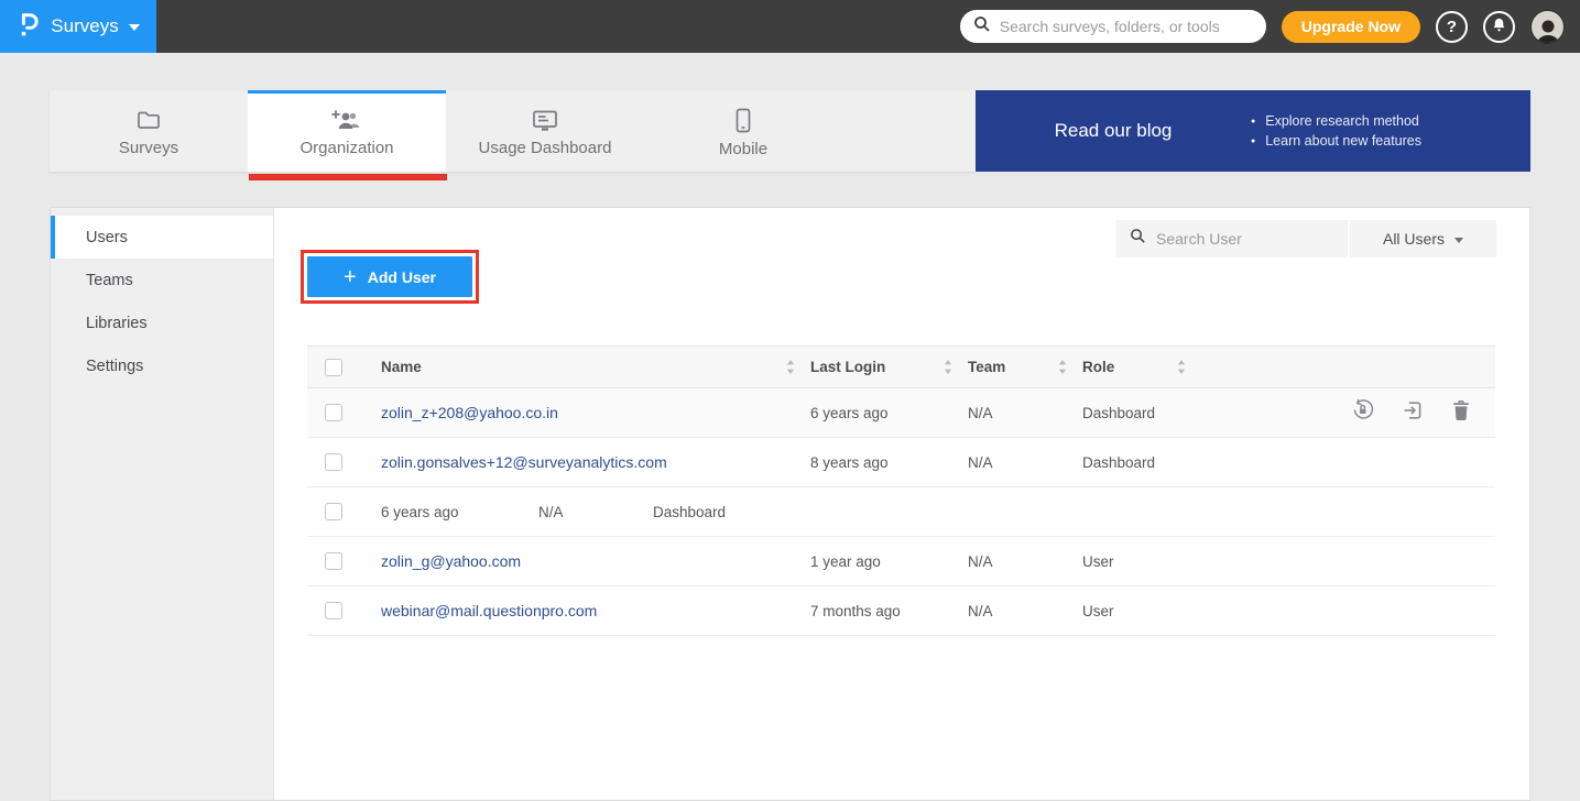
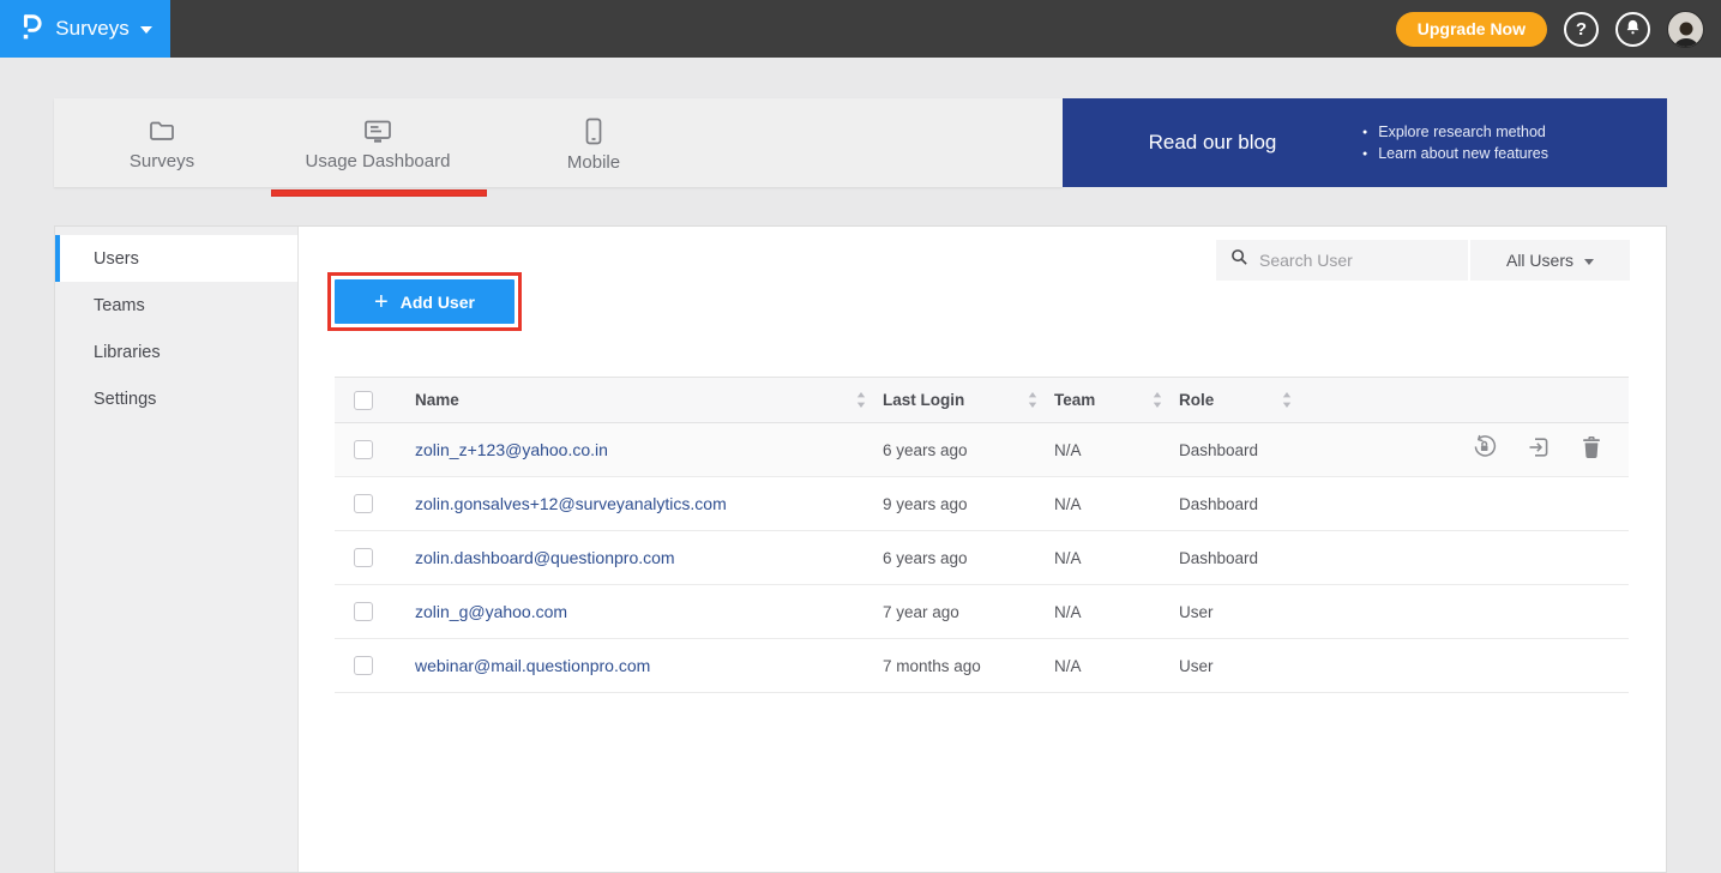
  Surveys
- Search surveys, folders, or tools
  Upgrade Now
  ?
  Surveys
- Organization
  Usage Dashboard
  Mobile
  Read our blog
  Explore research method
  Learn about new features
  Users
  Teams
  Libraries
  Settings
  +
  Add User
  Search User
  All Users
  Name
  Last Login
  Team
  Role
- zolin_z+208@yahoo.co.in
+ zolin_z+123@yahoo.co.in
  6 years ago
  N/A
  Dashboard
  zolin.gonsalves+12@surveyanalytics.com
- 8 years ago
+ 9 years ago
  N/A
  Dashboard
+ zolin.dashboard@questionpro.com
  6 years ago
  N/A
  Dashboard
  zolin_g@yahoo.com
- 1 year ago
+ 7 year ago
  N/A
  User
  webinar@mail.questionpro.com
  7 months ago
  N/A
  User
